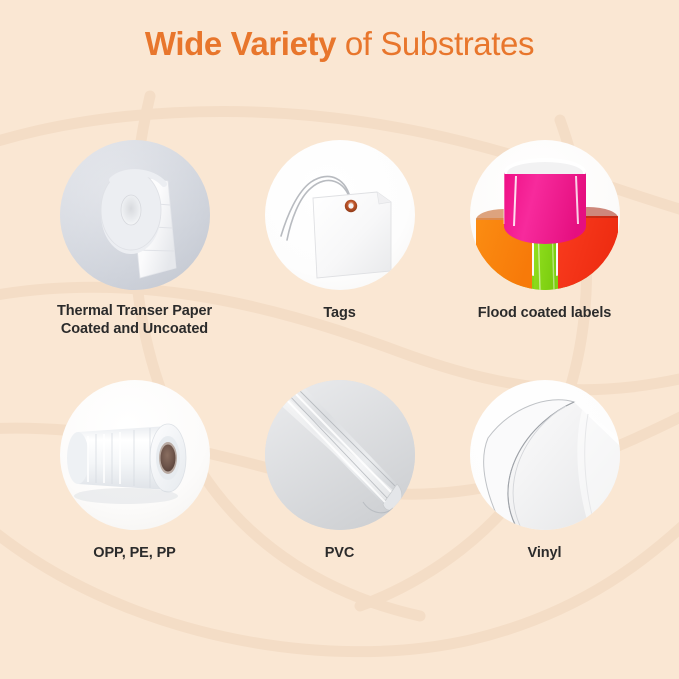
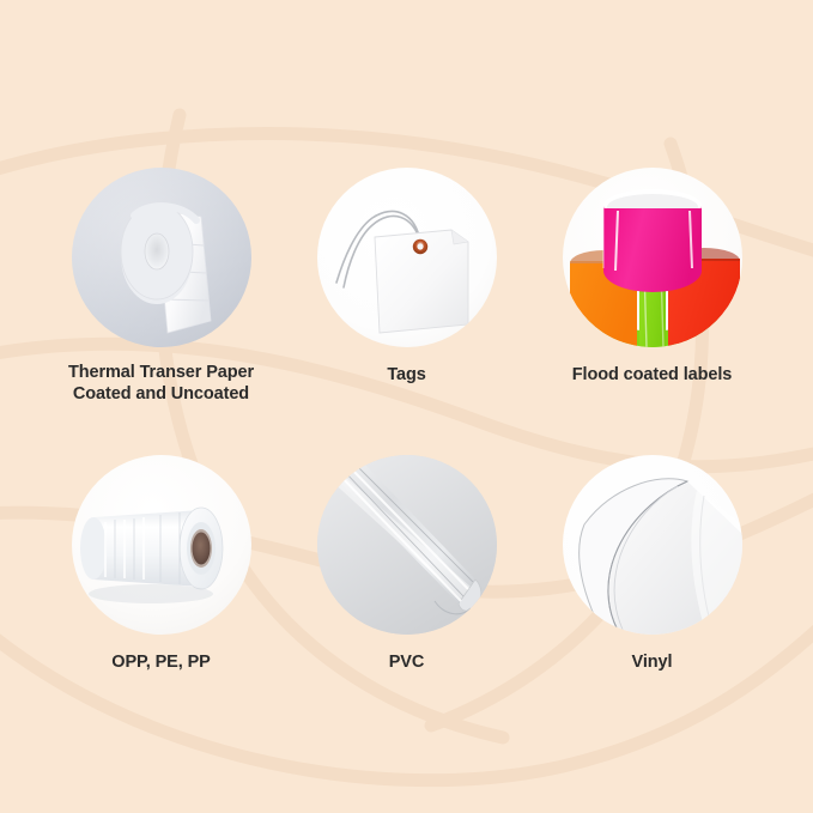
- Wide Variety of Substrates
  Thermal Transer Paper
  Coated and Uncoated
  Tags
  Flood coated labels
  OPP, PE, PP
  PVC
  Vinyl
